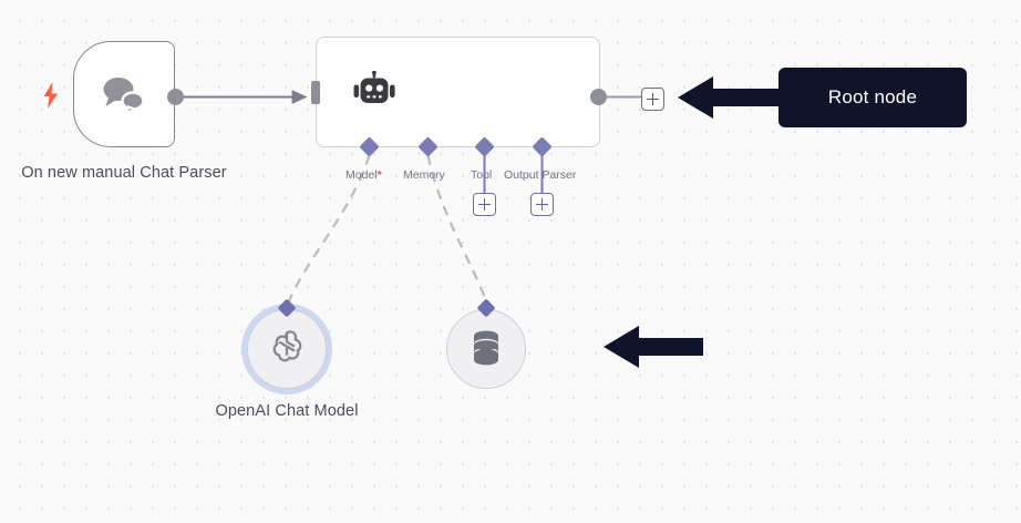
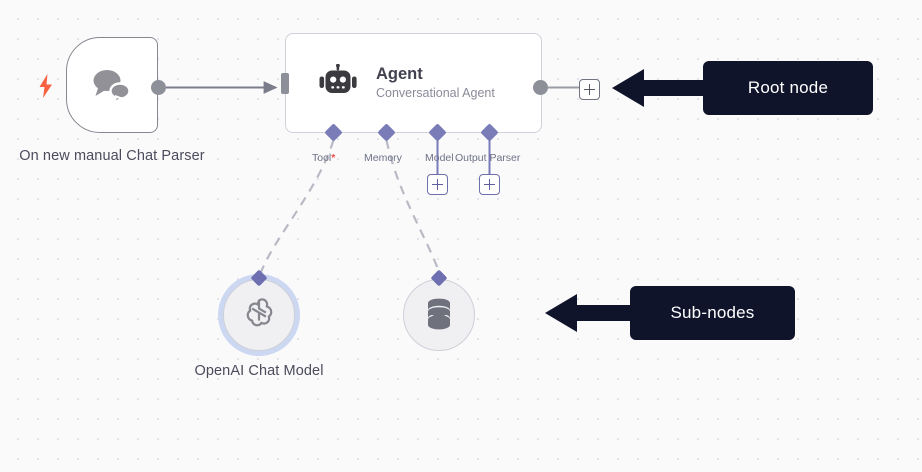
  On new manual Chat Parser
+ Agent
+ Conversational Agent
- Model*
+ Tool*
  Memory
- Tool
+ Model
  Output Parser
  OpenAI Chat Model
  Root node
+ Sub-nodes
